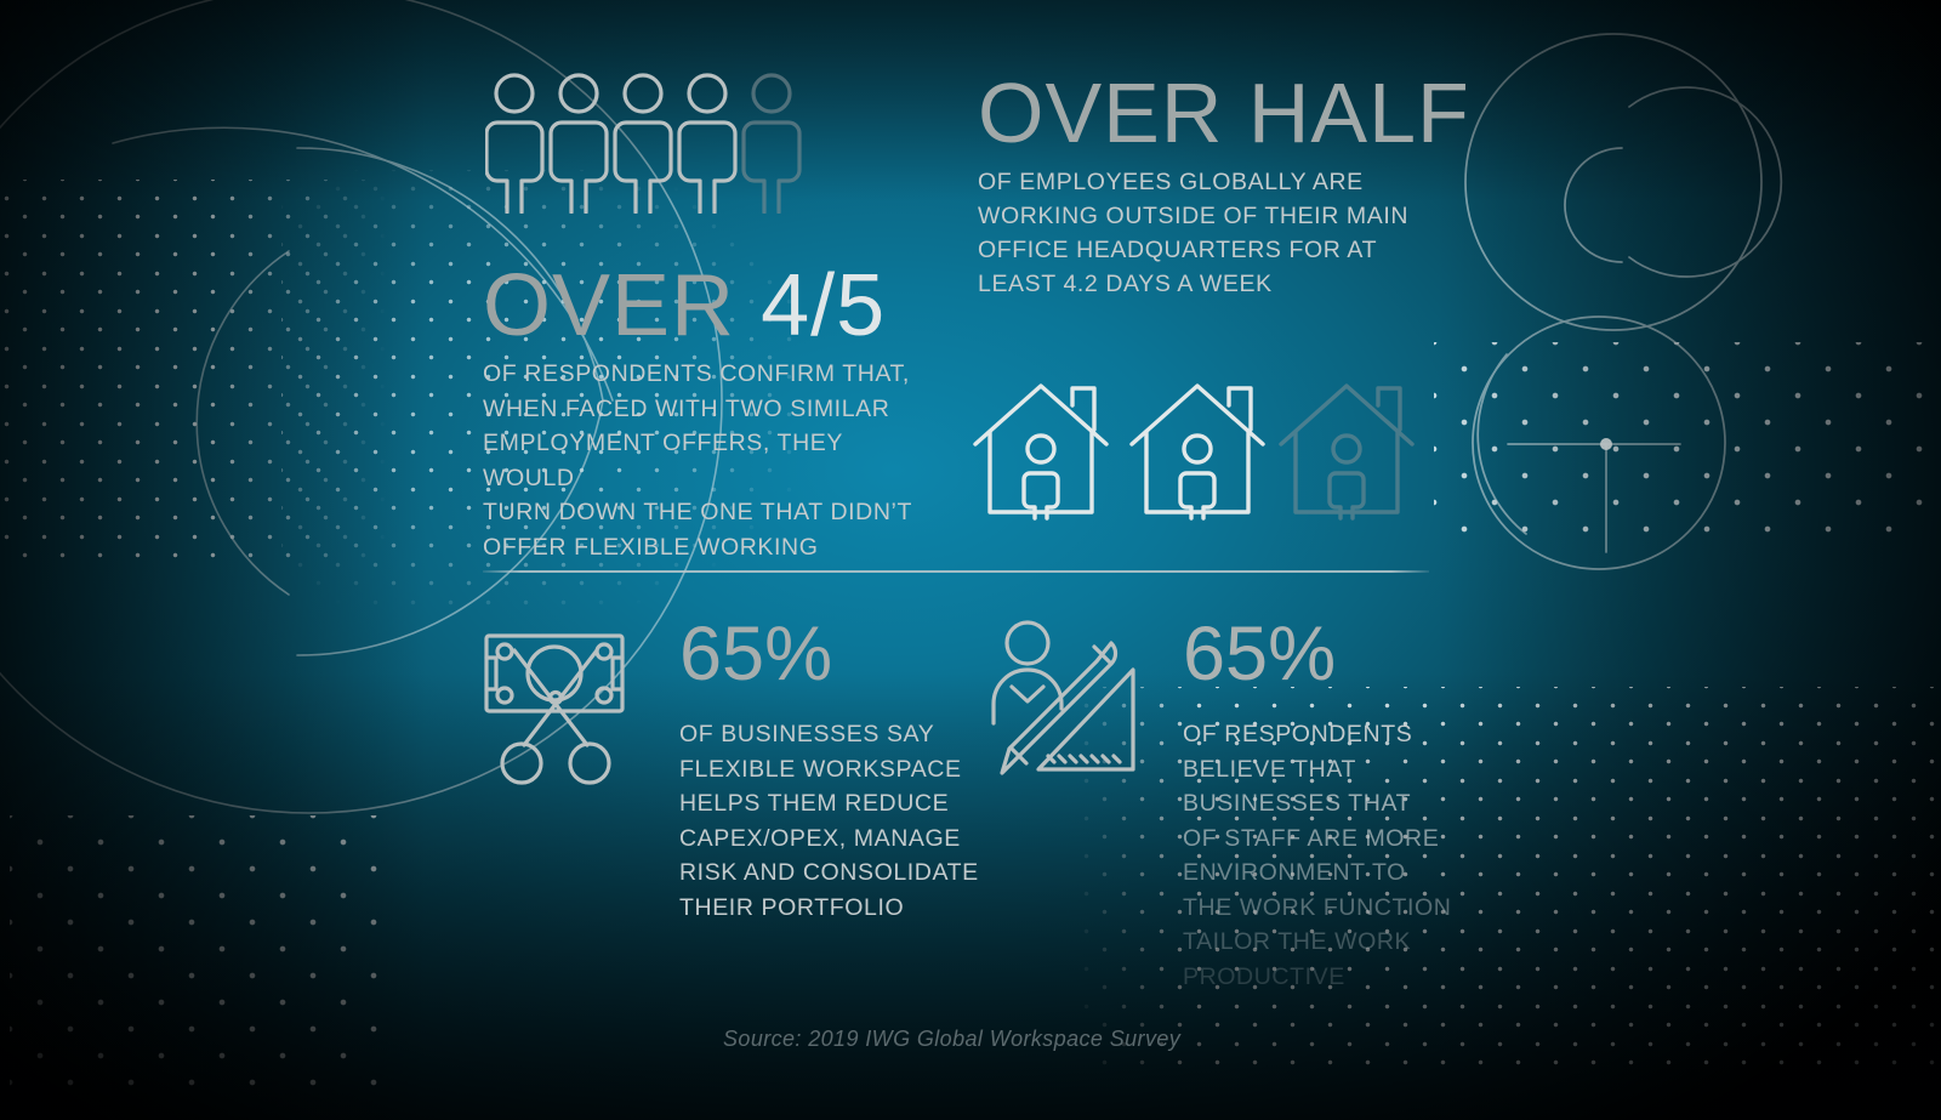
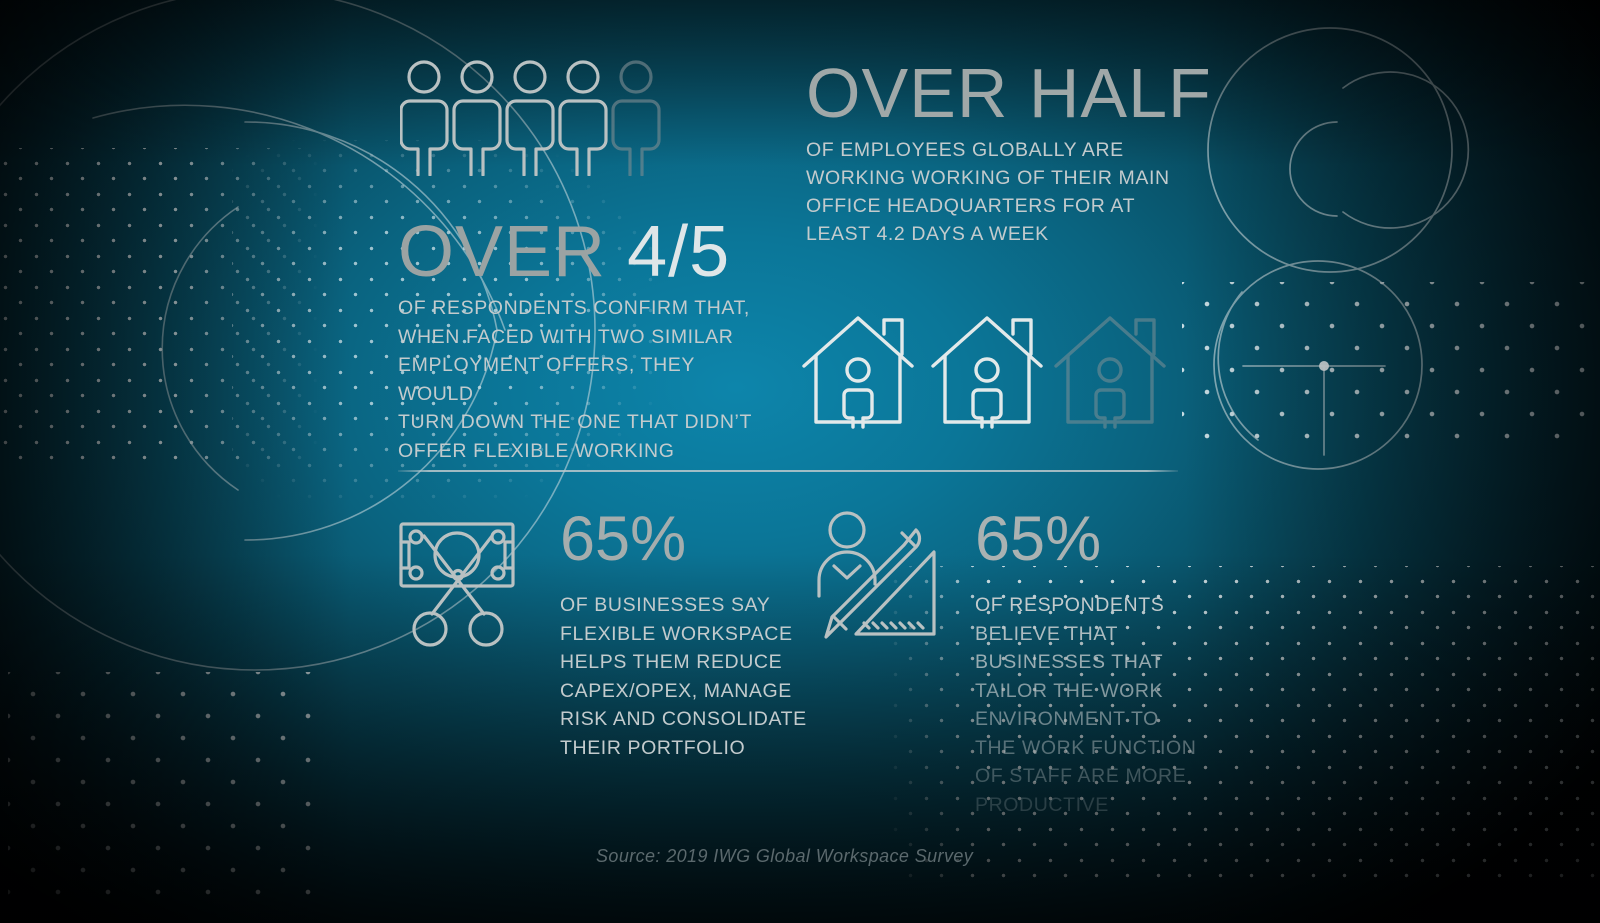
  OVER 4/5
  OF RESPONDENTS CONFIRM THAT,
  WHEN FACED WITH TWO SIMILAR
  EMPLOYMENT OFFERS, THEY WOULD
  TURN DOWN THE ONE THAT DIDN’T
  OFFER FLEXIBLE WORKING
  OVER HALF
  OF EMPLOYEES GLOBALLY ARE
- WORKING OUTSIDE OF THEIR MAIN
+ WORKING WORKING OF THEIR MAIN
  OFFICE HEADQUARTERS FOR AT
  LEAST 4.2 DAYS A WEEK
  65%
  OF BUSINESSES SAY
  FLEXIBLE WORKSPACE
  HELPS THEM REDUCE
  CAPEX/OPEX, MANAGE
  RISK AND CONSOLIDATE
  THEIR PORTFOLIO
  65%
  OF RESPONDENTS
  BELIEVE THAT
  BUSINESSES THAT
- OF STAFF ARE MORE
+ TAILOR THE WORK
  ENVIRONMENT TO
  THE WORK FUNCTION
- TAILOR THE WORK
+ OF STAFF ARE MORE
  PRODUCTIVE
  Source: 2019 IWG Global Workspace Survey
